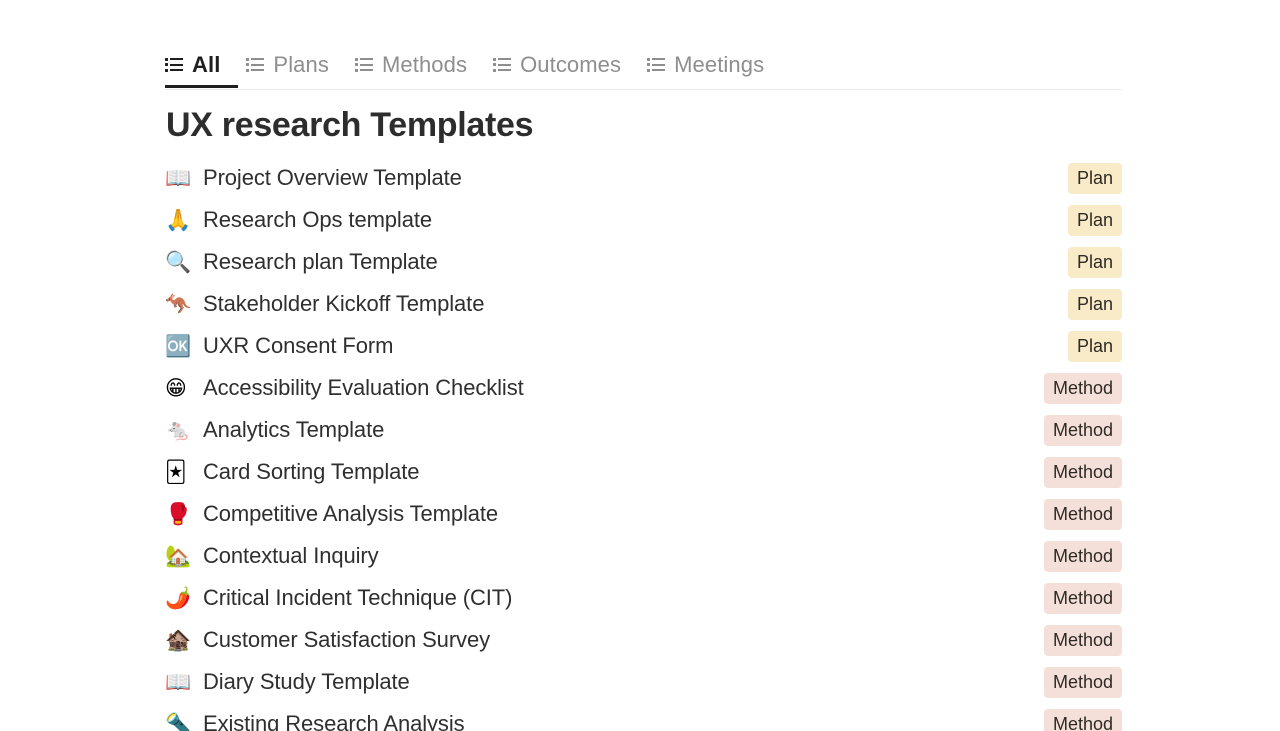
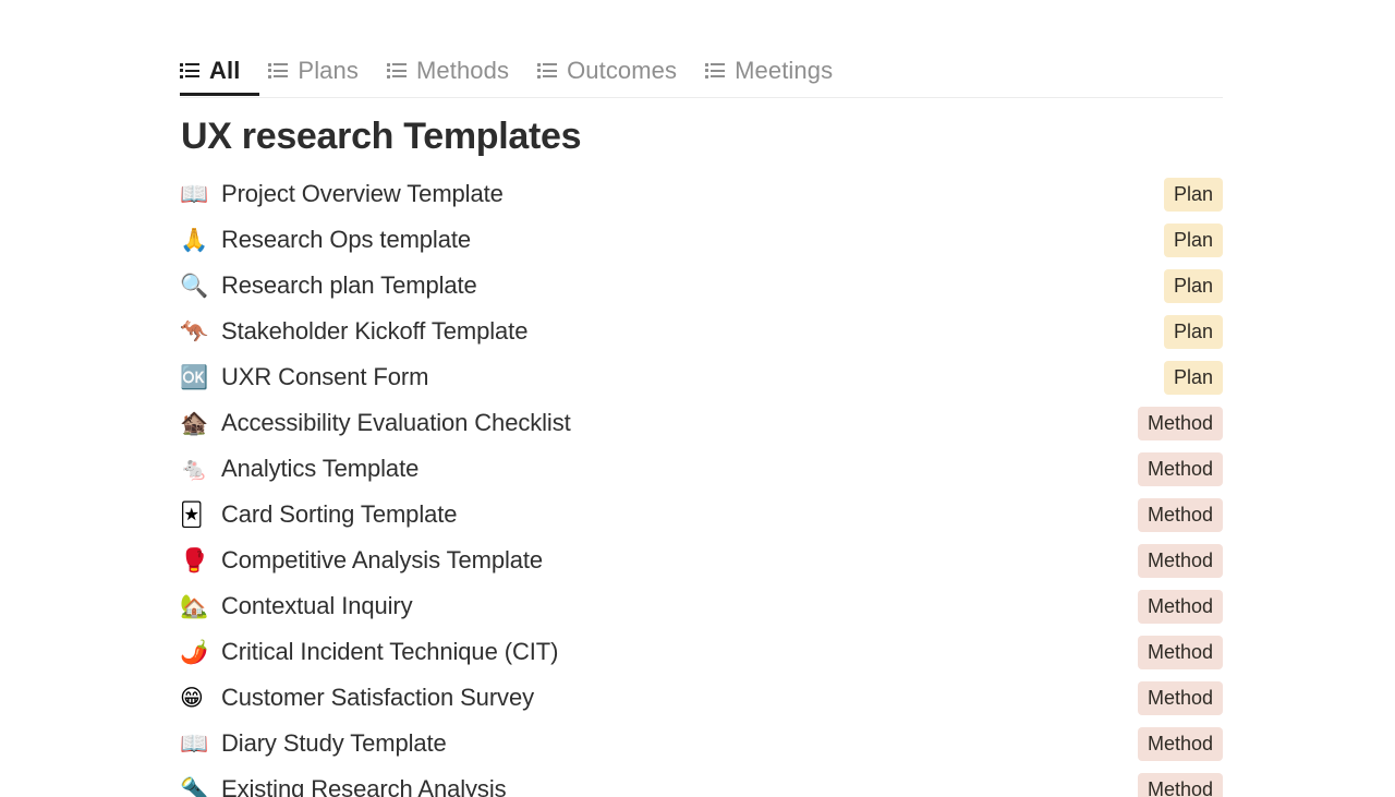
  All
  Plans
  Methods
  Outcomes
  Meetings
  UX research Templates
  📖
  Project Overview Template
  Plan
  🙏
  Research Ops template
  Plan
  🔍
  Research plan Template
  Plan
  🦘
  Stakeholder Kickoff Template
  Plan
  🆗
  UXR Consent Form
  Plan
- 😁
+ 🏚️
  Accessibility Evaluation Checklist
  Method
  🐁
  Analytics Template
  Method
  🃏
  Card Sorting Template
  Method
  🥊
  Competitive Analysis Template
  Method
  🏡
  Contextual Inquiry
  Method
  🌶️
  Critical Incident Technique (CIT)
  Method
- 🏚️
+ 😁
  Customer Satisfaction Survey
  Method
  📖
  Diary Study Template
  Method
  🔦
  Existing Research Analysis
  Method
